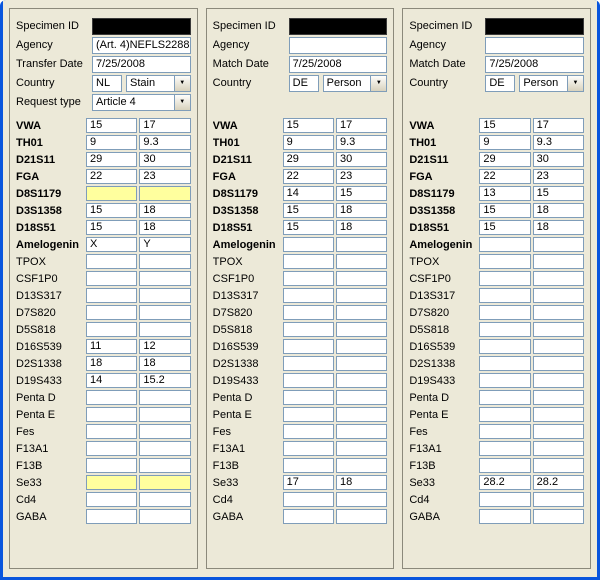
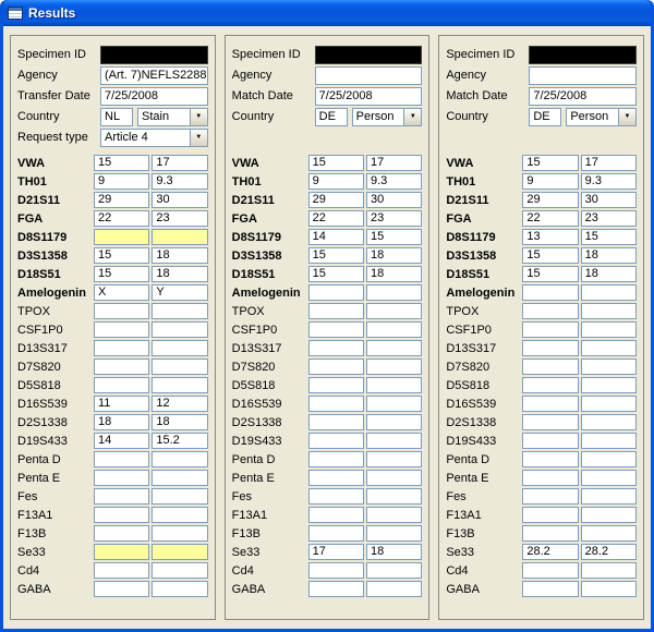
+ Results
  Specimen ID
  Agency
- (Art. 4)NEFLS2288
+ (Art. 7)NEFLS2288
  Transfer Date
  7/25/2008
  Country
  NL
  Stain
  Request type
  Article 4
  VWA
  15
  17
  TH01
  9
  9.3
  D21S11
  29
  30
  FGA
  22
  23
  D8S1179
  D3S1358
  15
  18
  D18S51
  15
  18
  Amelogenin
  X
  Y
  TPOX
  CSF1P0
  D13S317
  D7S820
  D5S818
  D16S539
  11
  12
  D2S1338
  18
  18
  D19S433
  14
  15.2
  Penta D
  Penta E
  Fes
  F13A1
  F13B
  Se33
  Cd4
  GABA
  Specimen ID
  Agency
  Match Date
  7/25/2008
  Country
  DE
  Person
  VWA
  15
  17
  TH01
  9
  9.3
  D21S11
  29
  30
  FGA
  22
  23
  D8S1179
  14
  15
  D3S1358
  15
  18
  D18S51
  15
  18
  Amelogenin
  TPOX
  CSF1P0
  D13S317
  D7S820
  D5S818
  D16S539
  D2S1338
  D19S433
  Penta D
  Penta E
  Fes
  F13A1
  F13B
  Se33
  17
  18
  Cd4
  GABA
  Specimen ID
  Agency
  Match Date
  7/25/2008
  Country
  DE
  Person
  VWA
  15
  17
  TH01
  9
  9.3
  D21S11
  29
  30
  FGA
  22
  23
  D8S1179
  13
  15
  D3S1358
  15
  18
  D18S51
  15
  18
  Amelogenin
  TPOX
  CSF1P0
  D13S317
  D7S820
  D5S818
  D16S539
  D2S1338
  D19S433
  Penta D
  Penta E
  Fes
  F13A1
  F13B
  Se33
  28.2
  28.2
  Cd4
  GABA
